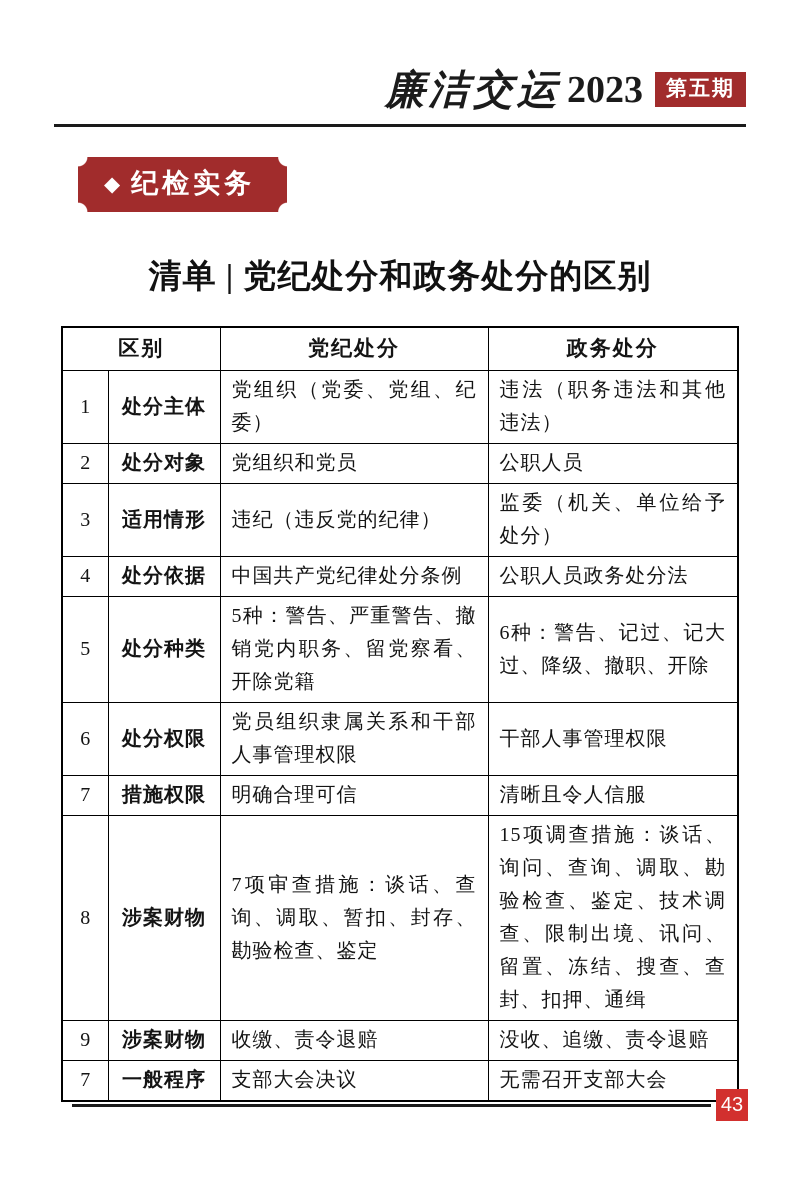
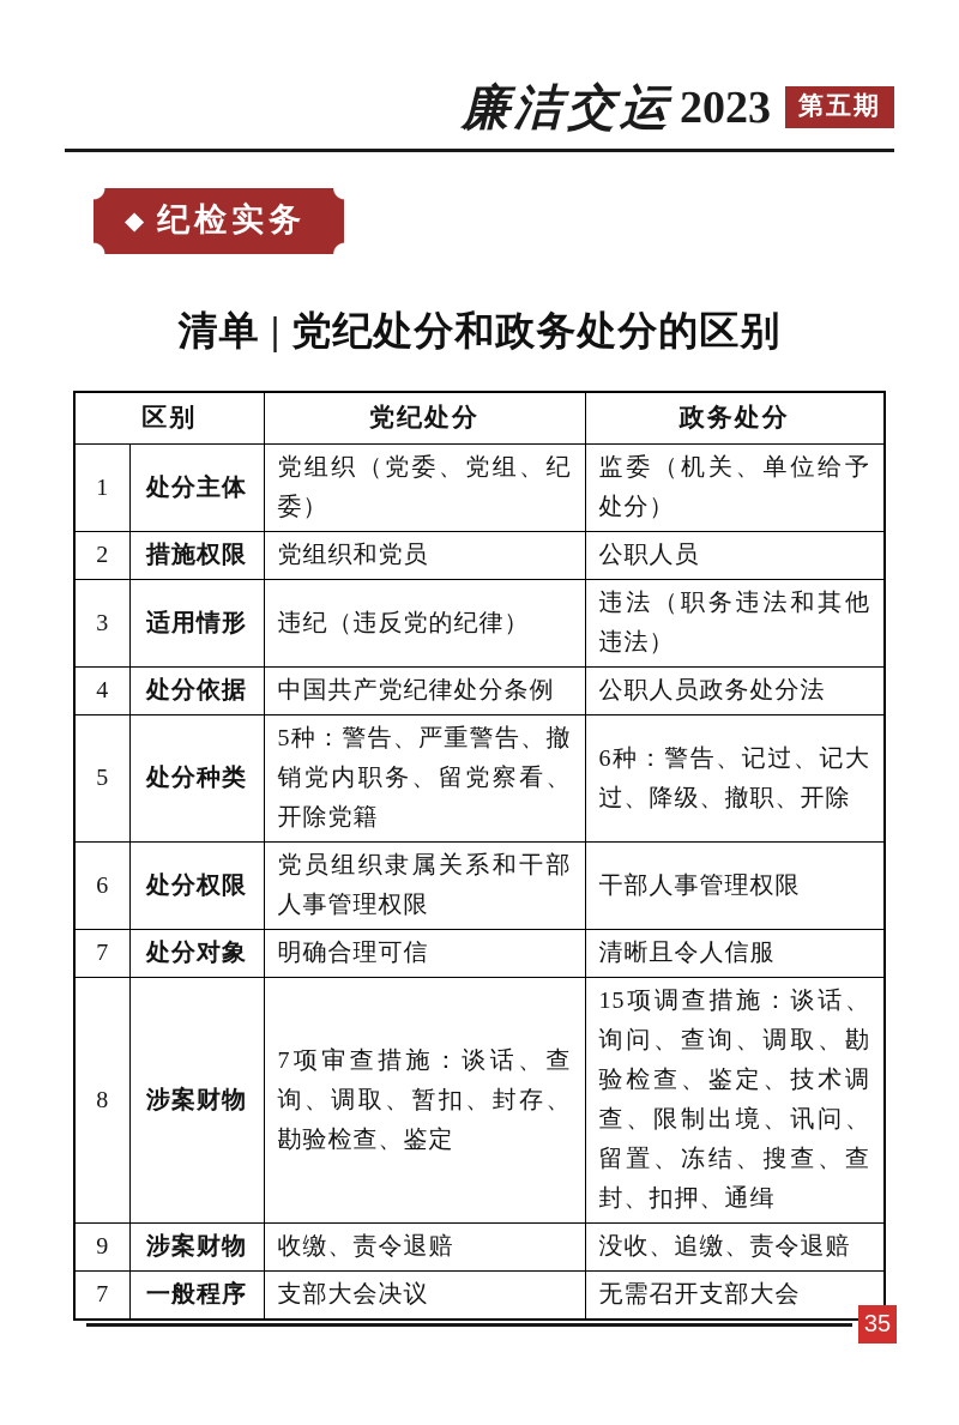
  廉洁交运
  2023
  第五期
  ◆
  纪检实务
  清单 | 党纪处分和政务处分的区别
  区别	党纪处分	政务处分
- 1	处分主体	党组织（党委、党组、纪委）	违法（职务违法和其他违法）
+ 1	处分主体	党组织（党委、党组、纪委）	监委（机关、单位给予处分）
- 2	处分对象	党组织和党员	公职人员
+ 2	措施权限	党组织和党员	公职人员
- 3	适用情形	违纪（违反党的纪律）	监委（机关、单位给予处分）
+ 3	适用情形	违纪（违反党的纪律）	违法（职务违法和其他违法）
  4	处分依据	中国共产党纪律处分条例	公职人员政务处分法
  5	处分种类	5种：警告、严重警告、撤销党内职务、留党察看、开除党籍	6种：警告、记过、记大过、降级、撤职、开除
  6	处分权限	党员组织隶属关系和干部人事管理权限	干部人事管理权限
- 7	措施权限	明确合理可信	清晰且令人信服
+ 7	处分对象	明确合理可信	清晰且令人信服
  8	涉案财物	7项审查措施：谈话、查询、调取、暂扣、封存、勘验检查、鉴定	15项调查措施：谈话、询问、查询、调取、勘验检查、鉴定、技术调查、限制出境、讯问、留置、冻结、搜查、查封、扣押、通缉
  9	涉案财物	收缴、责令退赔	没收、追缴、责令退赔
  7	一般程序	支部大会决议	无需召开支部大会
- 43
+ 35
